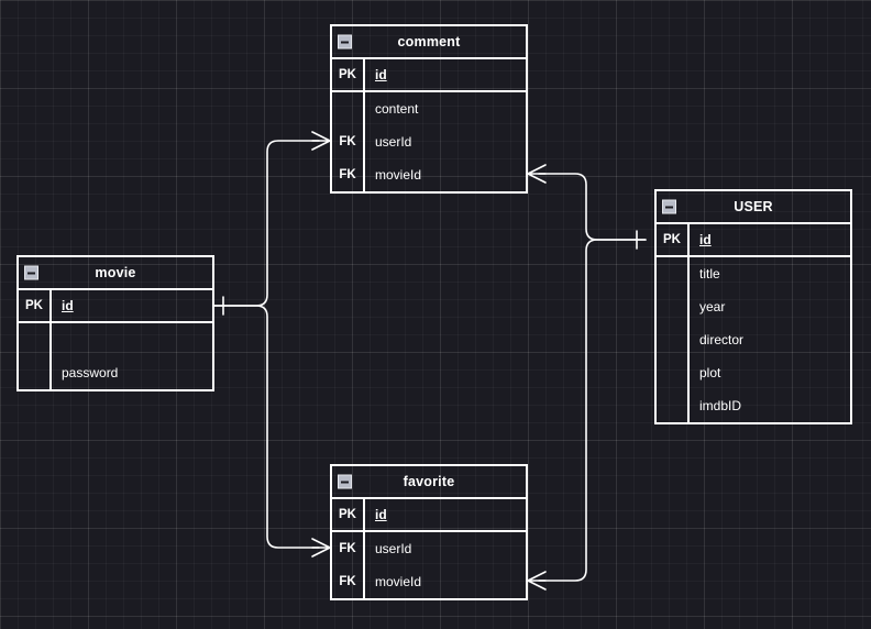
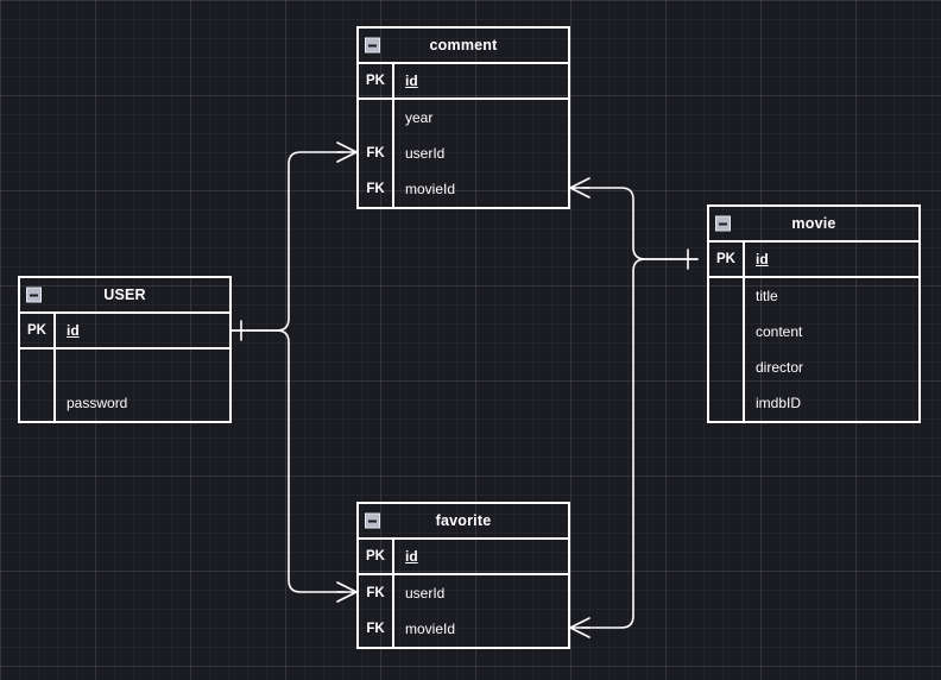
  comment
  PK
  id
- content
+ year
  FK
  userId
  FK
  movieId
- movie
+ USER
  PK
  id
  password
- USER
+ movie
  PK
  id
  title
- year
+ content
  director
- plot
  imdbID
  favorite
  PK
  id
  FK
  userId
  FK
  movieId
